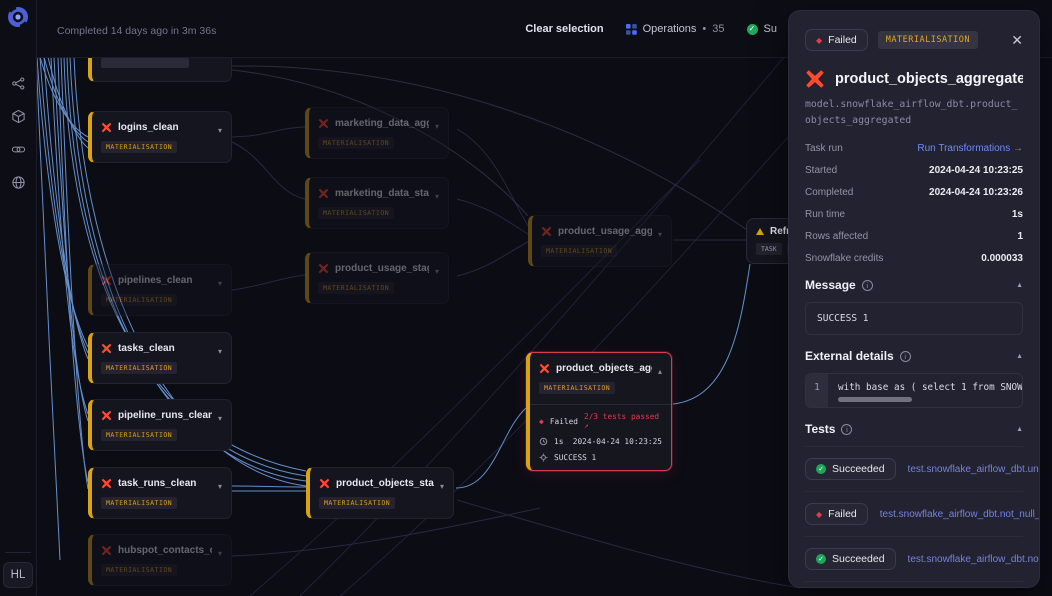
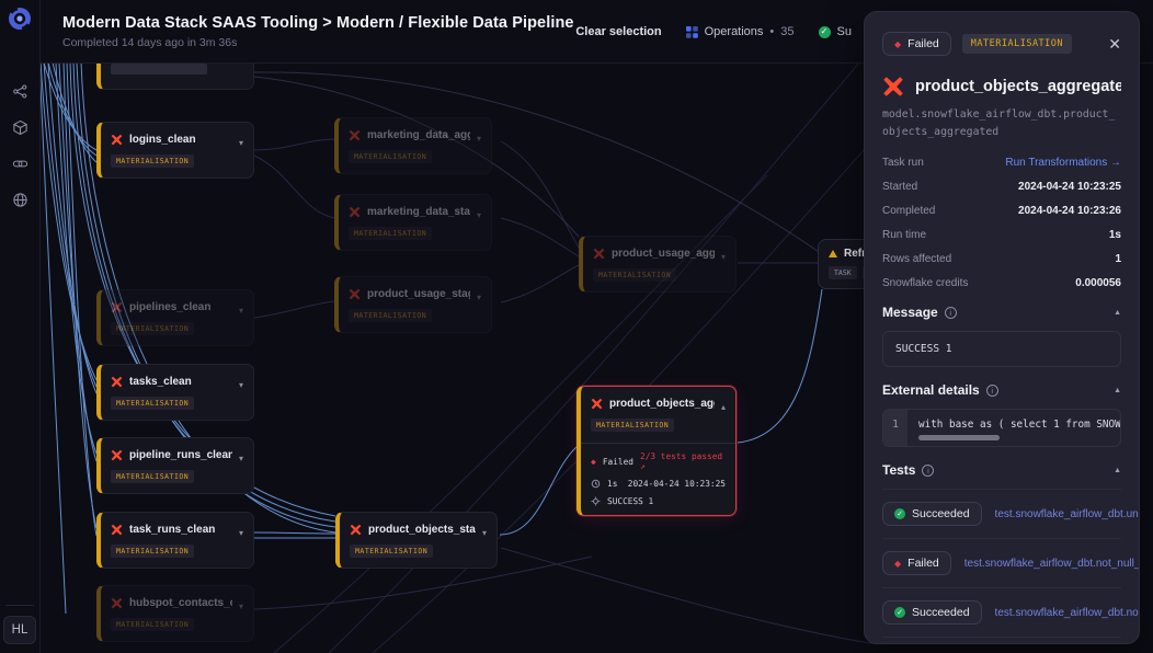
  logins_clean
  ▾
  MATERIALISATION
  ▾
  MATERIALISATION
  marketing_data_sta
  ▾
  MATERIALISATION
  product_usage_agg
  ▾
  MATERIALISATION
  product_usage_sta
  ▾
  MATERIALISATION
  pipelines_clean
  ▾
  MATERIALISATION
  tasks_clean
  ▾
  MATERIALISATION
  pipeline_runs_clean
  ▾
  MATERIALISATION
  task_runs_clean
  ▾
  MATERIALISATION
  hubspot_contacts_
  ▾
  MATERIALISATION
  product_objects_sta
  ▾
  MATERIALISATION
  ▴
  MATERIALISATION
  ◆
  Failed
  2/3 tests passed ↗
  1s
  2024-04-24 10:23:25
  SUCCESS 1
  TASK
+ Modern Data Stack SAAS Tooling > Modern / Flexible Data Pipeline
  Completed 14 days ago in 3m 36s
  Clear selection
  Operations
  •
  35
  ✓
  Su
  HL
  ◆
  Failed
  MATERIALISATION
  ✕
  product_objects_aggregate
  model.snowflake_airflow_dbt.product_objects_aggregated
  Task run
  Run Transformations →
  Started
  2024-04-24 10:23:25
  Completed
  2024-04-24 10:23:26
  Run time
  1s
  Rows affected
  1
  Snowflake credits
- 0.000033
+ 0.000056
  Message
  i
  SUCCESS 1
  External details
  i
  1
  with base as ( select 1 from SNOW
  Tests
  i
  Succeeded
  test.snowflake_airflow_dbt.un
  ◆
  Failed
  test.snowflake_airflow_dbt.not_null_
  Succeeded
  test.snowflake_airflow_dbt.no
